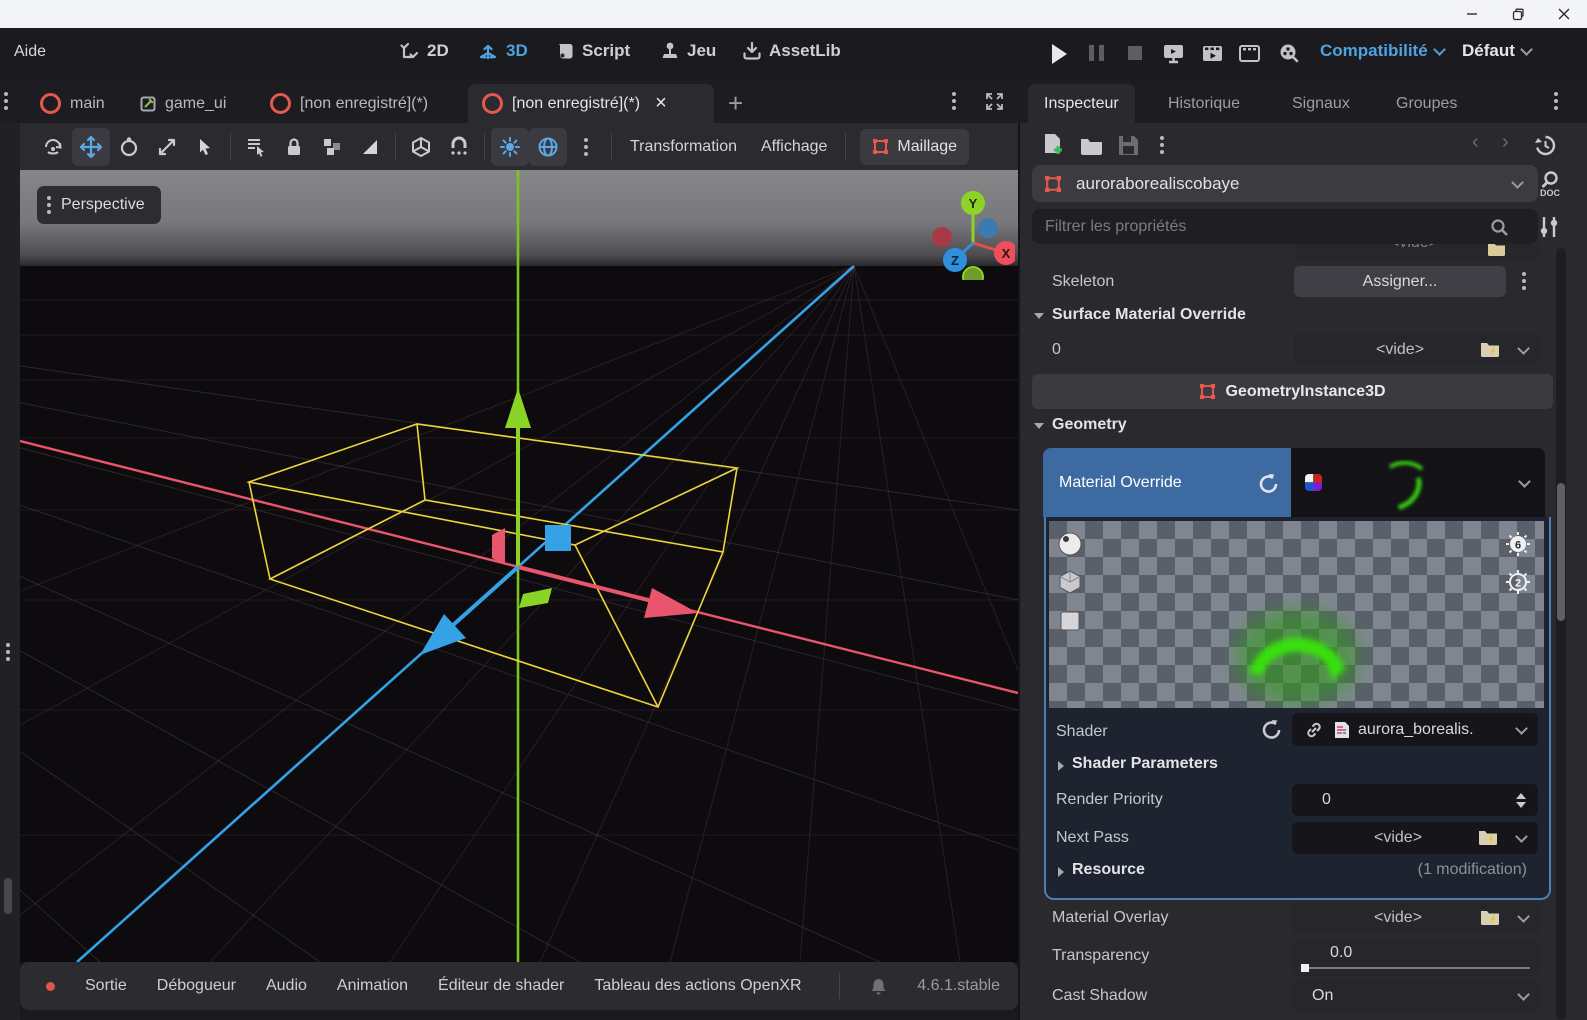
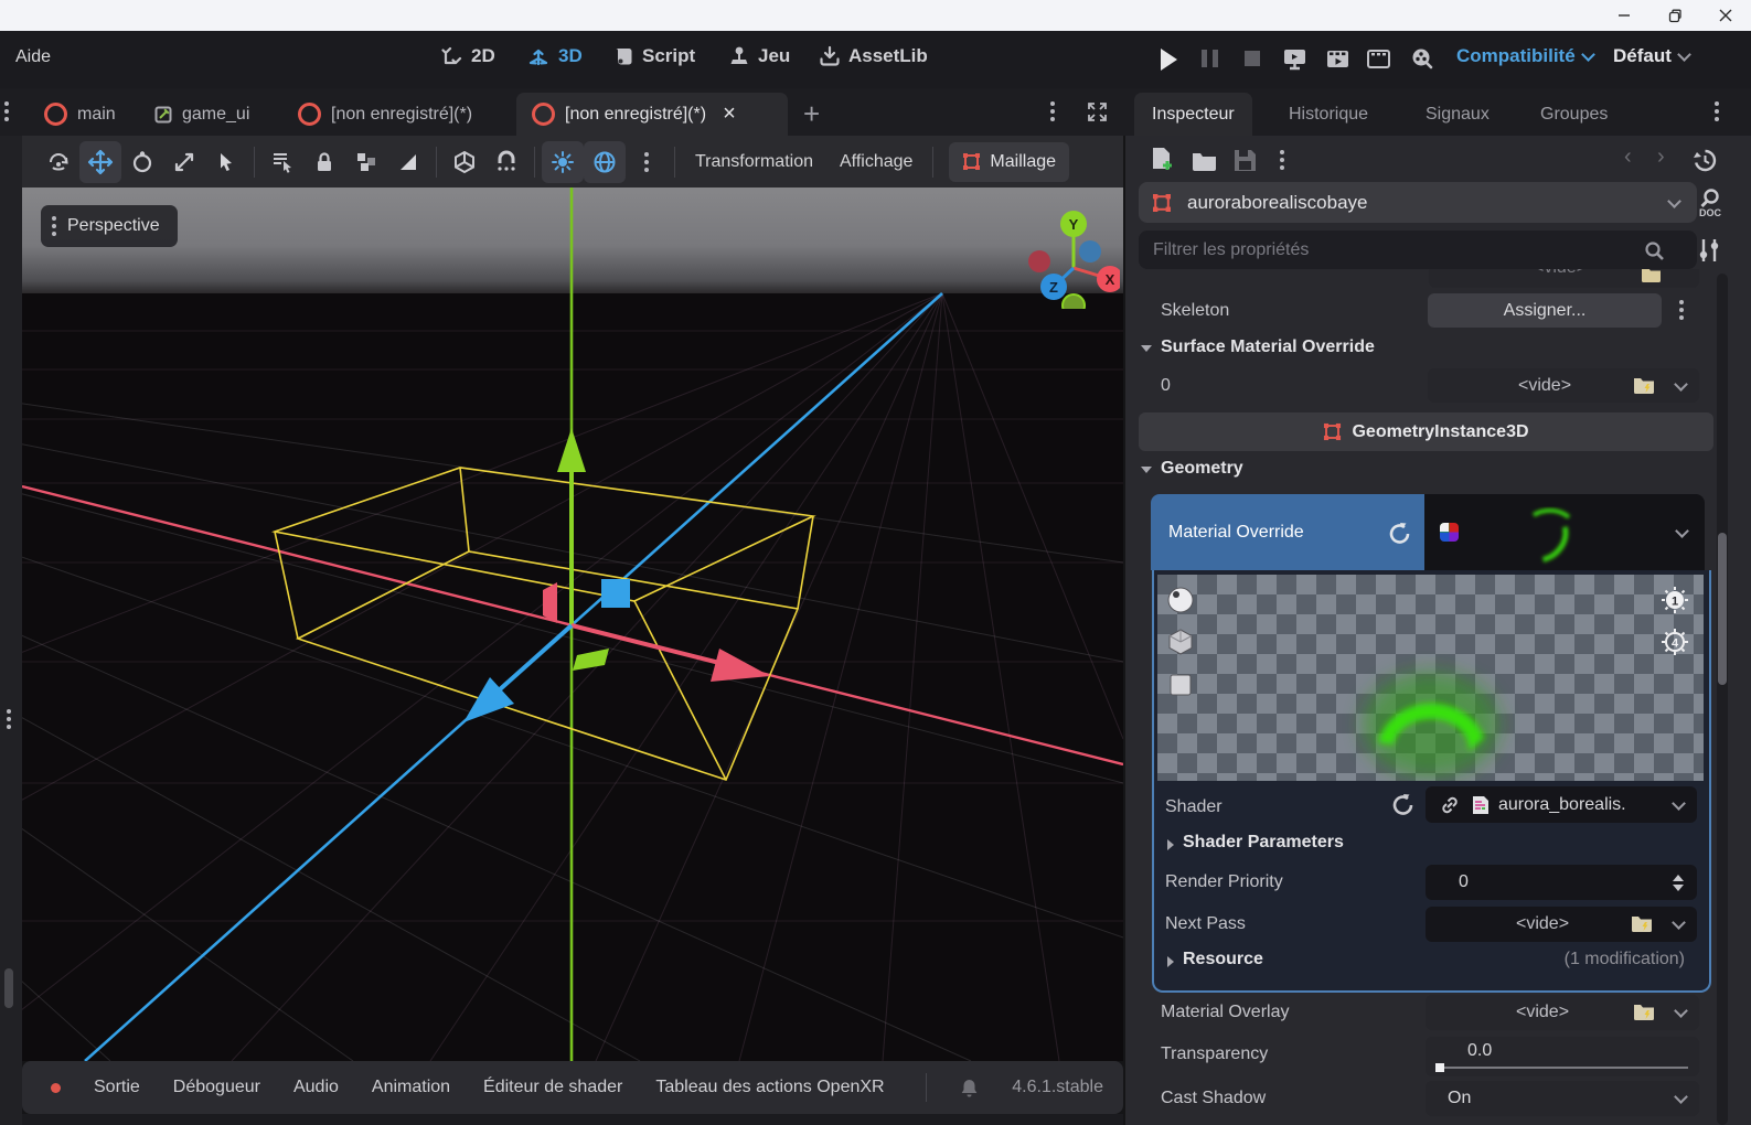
  Aide
  2D
  3D
  Script
  Jeu
  AssetLib
  Compatibilité
  Défaut
  main
  game_ui
  [non enregistré](*)
  [non enregistré](*)
  ×
  +
  Inspecteur
  Historique
  Signaux
  Groupes
  Transformation
  Affichage
  Maillage
  Perspective
  Y
  X
  Z
  Sortie
  Débogueur
  Audio
  Animation
  Éditeur de shader
  Tableau des actions OpenXR
  4.6.1.stable
  ‹
  ›
  auroraborealiscobaye
  DOC
  Filtrer les propriétés
  Skeleton
  Assigner...
  Surface Material Override
  0
  <vide>
  GeometryInstance3D
  Geometry
  Material Override
- 6
+ 1
- 2
+ 4
  Shader
  aurora_borealis.
  Shader Parameters
  Render Priority
  0
  Next Pass
  <vide>
  Resource
  (1 modification)
  Material Overlay
  <vide>
  Transparency
  0.0
  Cast Shadow
  On
